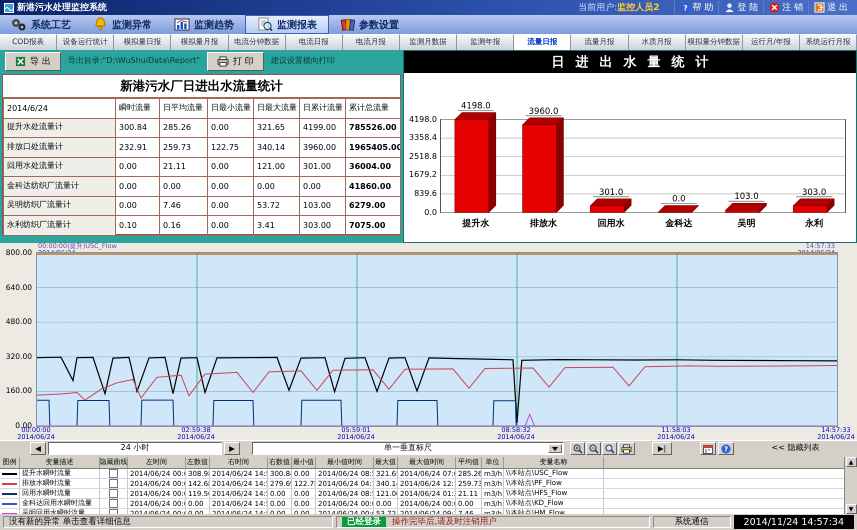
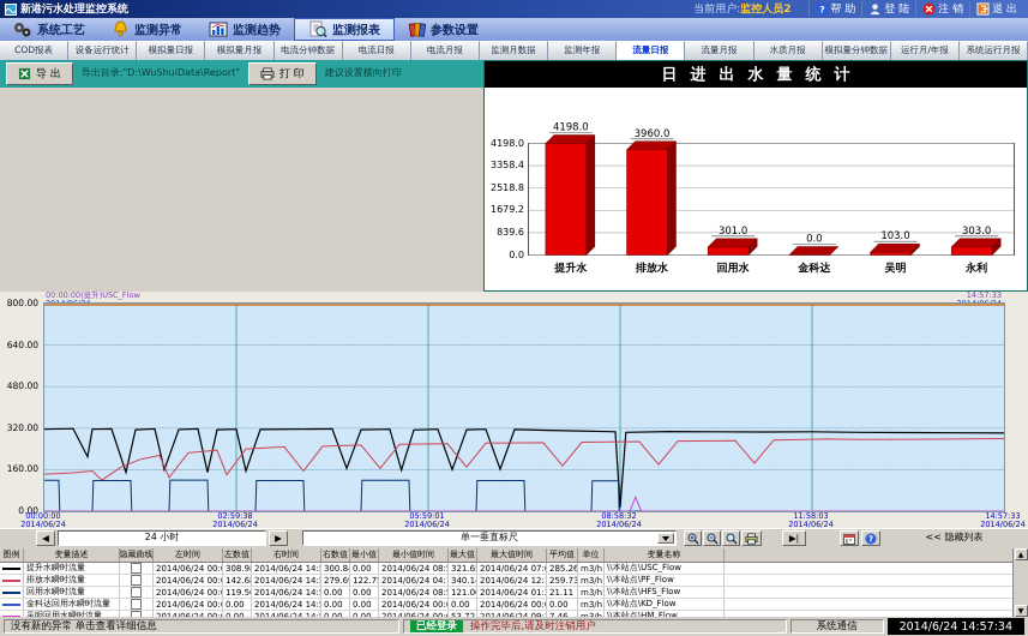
  新港污水处理监控系统
  当前用户:
  监控人员2
  ?
  帮 助
  登 陆
  注 销
  退 出
  系统工艺
  监测异常
  监测趋势
  监测报表
  参数设置
  COD报表
  设备运行统计
  模拟量日报
  模拟量月报
  电流分钟数据
  电流日报
  电流月报
  监测月数据
  监测年报
  流量日报
  流量月报
  水质月报
  模拟量分钟数据
  运行月/年报
  系统运行月报
  导 出
  导出目录:"D:\WuShuiData\Report"
  打 印
  建议设置横向打印
- 新港污水厂日进出水流量统计
- 2014/6/24	瞬时流量	日平均流量	日最小流量	日最大流量	日累计流量	累计总流量
- 提升水处流量计	300.84	285.26	0.00	321.65	4199.00	785526.00
- 排放口处流量计	232.91	259.73	122.75	340.14	3960.00	1965405.00
- 回用水处流量计	0.00	21.11	0.00	121.00	301.00	36004.00
- 金科达纺织厂流量计	0.00	0.00	0.00	0.00	0.00	41860.00
- 吴明纺织厂流量计	0.00	7.46	0.00	53.72	103.00	6279.00
- 永利纺织厂流量计	0.10	0.16	0.00	3.41	303.00	7075.00
  日进出水量统计
  4198.0
  提升水
  3960.0
  排放水
  301.0
  回用水
  0.0
  金科达
  103.0
  吴明
  303.0
  永利
  0.0
  839.6
  1679.2
  2518.8
  3358.4
  4198.0
  00:00:00(提升)USC_Flow
  14:57:33
  0.00
  160.00
  320.00
  480.00
  640.00
  800.00
  00:00:00
  2014/06/24
  02:59:38
  2014/06/24
  05:59:01
  2014/06/24
  08:58:32
  2014/06/24
  11:58:03
  2014/06/24
  14:57:33
  2014/06/24
  ◀
  24 小时
  ▶
  单一垂直标尺
  ▶|
  ?
  << 隐藏列表
  图例
  变量描述
  隐藏曲线
  左时间
  左数值
  右时间
  右数值
  最小值
  最小值时间
  最大值
  最大值时间
  平均值
  单位
  变量名称
  提升水瞬时流量
  2014/06/24 00:
  308.9
  2014/06/24 14:
  300.8
  0.00
  2014/06/24 08:
  321.6
  2014/06/24 07:
  285.26
  m3/h
  \\本站点\USC_Flow
  排放水瞬时流量
  2014/06/24 00:
  142.6
  2014/06/24 14:
  279.6
  122.7
  2014/06/24 04:
  340.1
  2014/06/24 12:
  259.73
  m3/h
  \\本站点\PF_Flow
  回用水瞬时流量
  2014/06/24 00:
  119.5
  2014/06/24 14:
  0.00
  0.00
  2014/06/24 08:
  121.0
  2014/06/24 01:
  21.11
  m3/h
  \\本站点\HFS_Flow
  金科达回用水瞬时流量
  2014/06/24 00:
  0.00
  2014/06/24 14:
  0.00
  0.00
  2014/06/24 00:
  0.00
  2014/06/24 00:
  0.00
  m3/h
  \\本站点\KD_Flow
  吴明回用水瞬时流量
  \\本站点\HM_Flow
  没有新的异常 单击查看详细信息
  已经登录
  操作完毕后,请及时注销用户
  系统通信
- 2014/11/24 14:57:34
+ 2014/6/24 14:57:34
